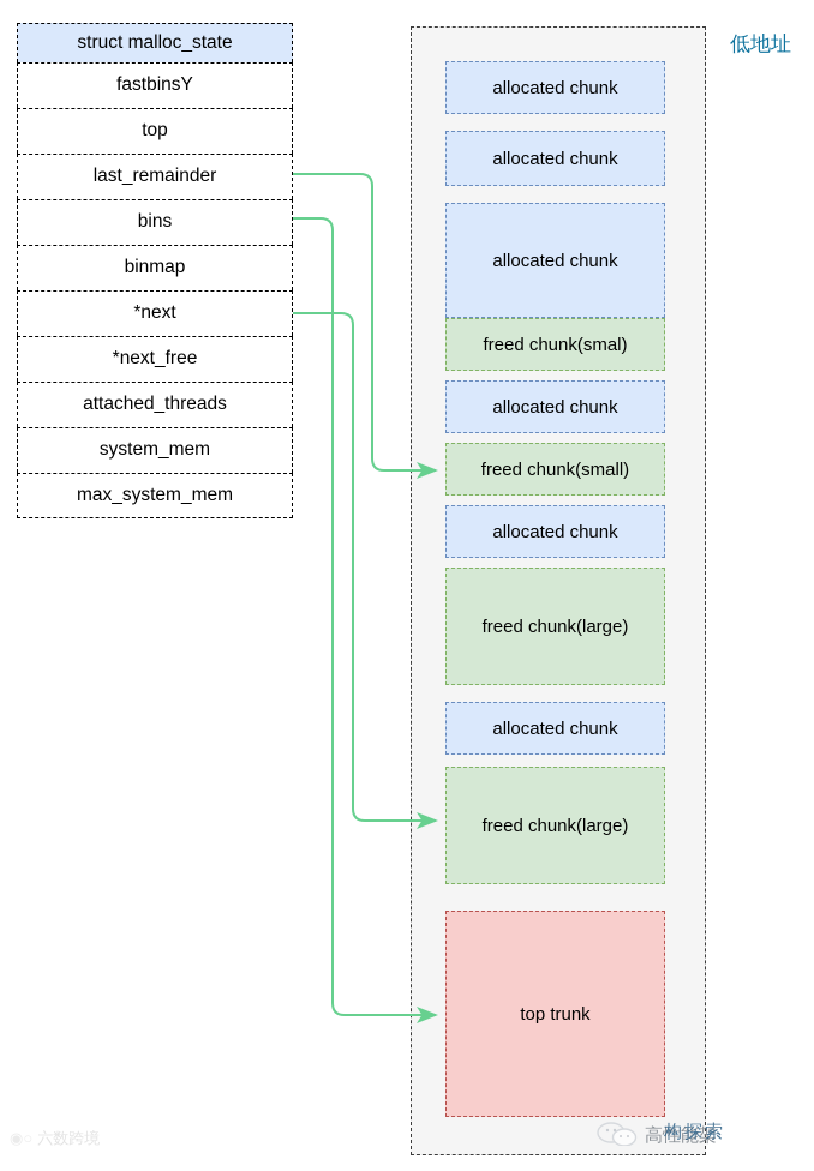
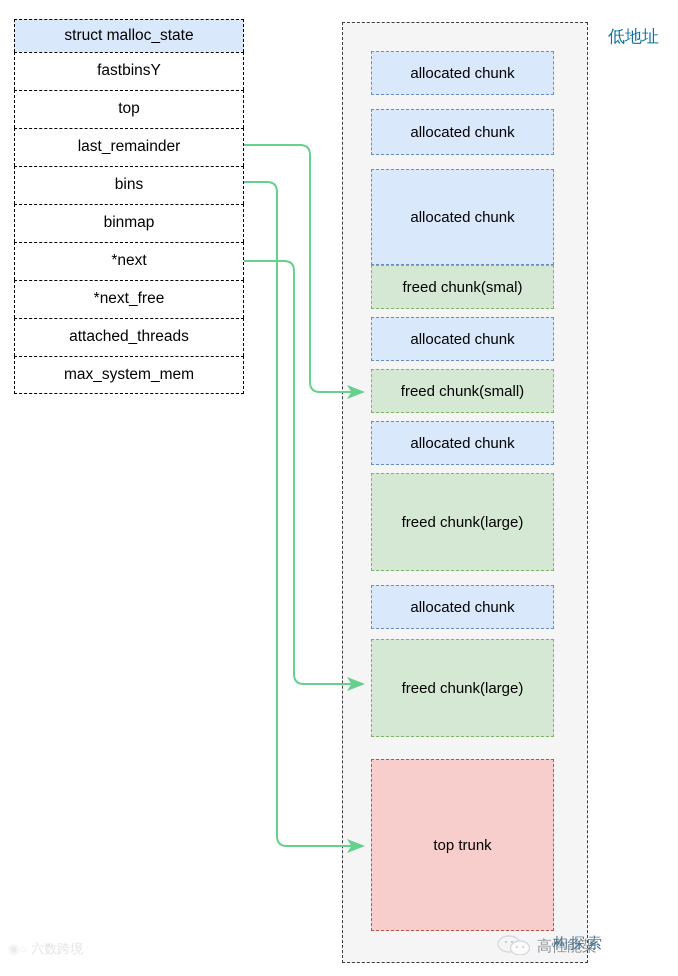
  struct malloc_state
  fastbinsY
  top
  last_remainder
  bins
  binmap
  *next
  *next_free
  attached_threads
- system_mem
  max_system_mem
  allocated chunk
  allocated chunk
  allocated chunk
  freed chunk(smal)
  allocated chunk
  freed chunk(small)
  allocated chunk
  freed chunk(large)
  allocated chunk
  freed chunk(large)
  top trunk
  低地址
  六数跨境
  高性能架
  构探索
